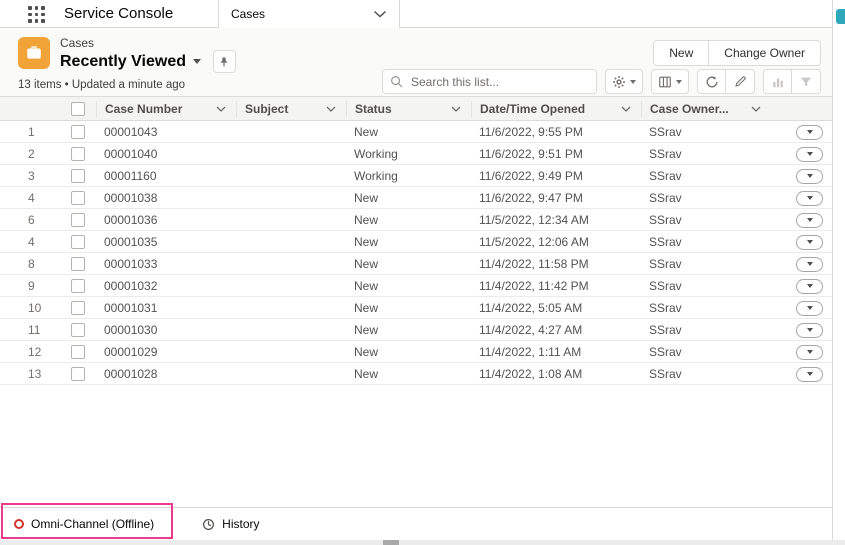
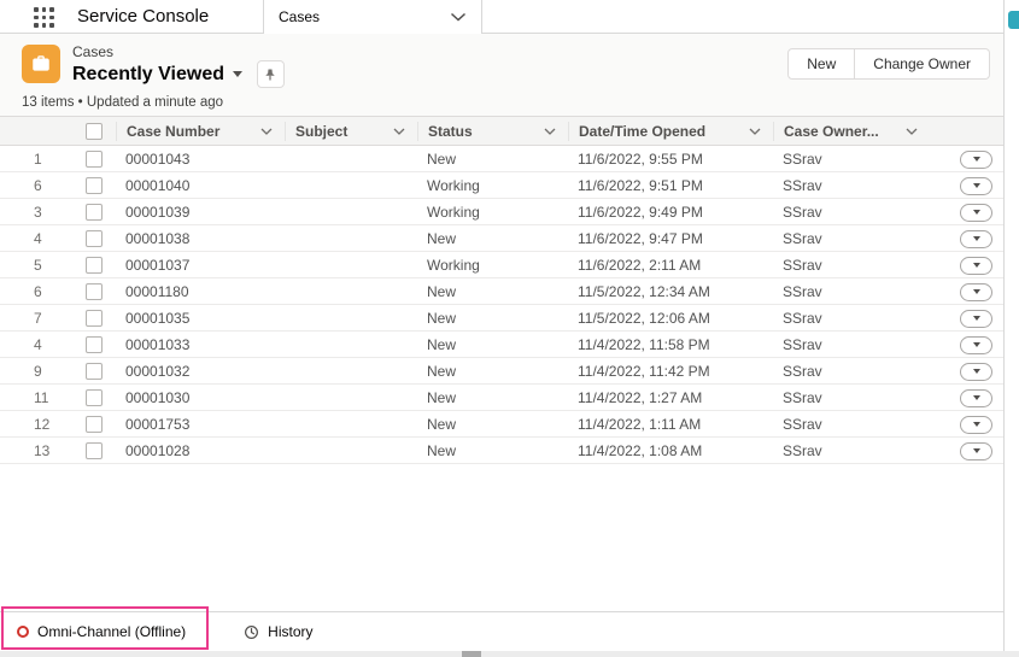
  Service Console
  Cases
  Cases
  Recently Viewed
  13 items • Updated a minute ago
  New
  Change Owner
- Search this list...
  		Case Number	Subject	Status	Date/Time Opened	Case Owner...
  1		00001043		New	11/6/2022, 9:55 PM	SSrav
- 2		00001040		Working	11/6/2022, 9:51 PM	SSrav
+ 6		00001040		Working	11/6/2022, 9:51 PM	SSrav
- 3		00001160		Working	11/6/2022, 9:49 PM	SSrav
+ 3		00001039		Working	11/6/2022, 9:49 PM	SSrav
  4		00001038		New	11/6/2022, 9:47 PM	SSrav
+ 5		00001037		Working	11/6/2022, 2:11 AM	SSrav
- 6		00001036		New	11/5/2022, 12:34 AM	SSrav
+ 6		00001180		New	11/5/2022, 12:34 AM	SSrav
- 4		00001035		New	11/5/2022, 12:06 AM	SSrav
+ 7		00001035		New	11/5/2022, 12:06 AM	SSrav
- 8		00001033		New	11/4/2022, 11:58 PM	SSrav
+ 4		00001033		New	11/4/2022, 11:58 PM	SSrav
  9		00001032		New	11/4/2022, 11:42 PM	SSrav
- 10		00001031		New	11/4/2022, 5:05 AM	SSrav
- 11		00001030		New	11/4/2022, 4:27 AM	SSrav
+ 11		00001030		New	11/4/2022, 1:27 AM	SSrav
- 12		00001029		New	11/4/2022, 1:11 AM	SSrav
+ 12		00001753		New	11/4/2022, 1:11 AM	SSrav
  13		00001028		New	11/4/2022, 1:08 AM	SSrav
  Omni-Channel (Offline)
  History
